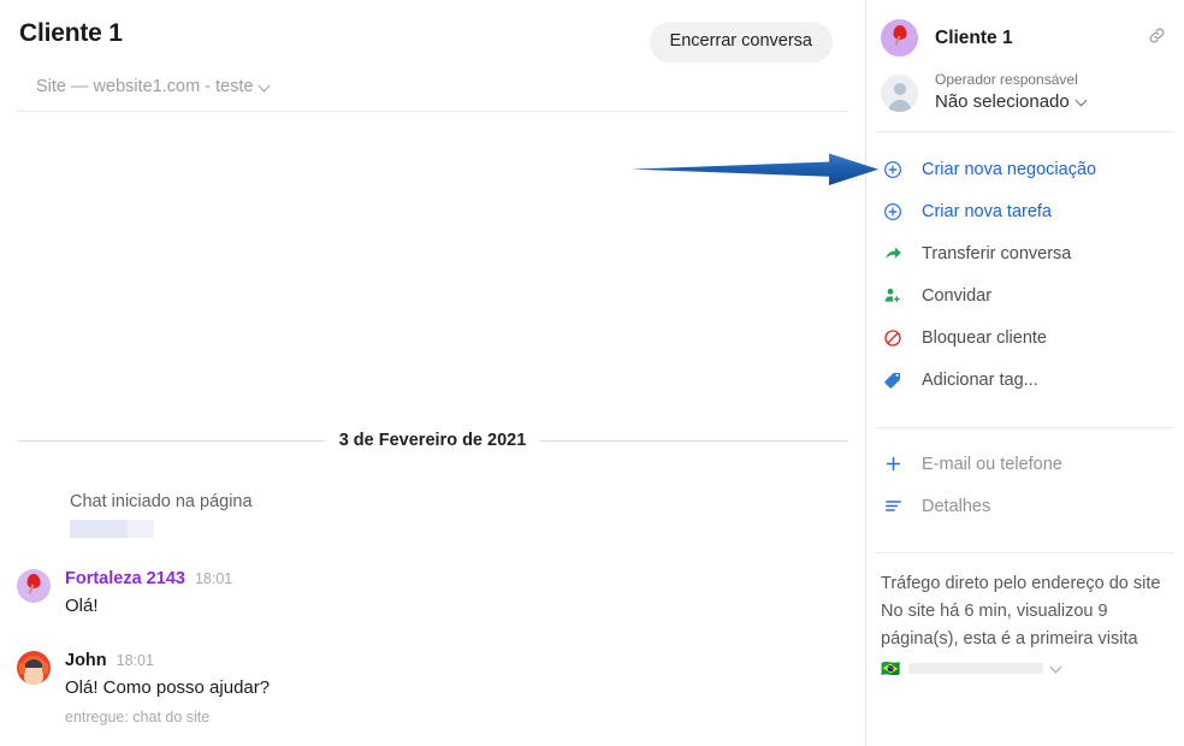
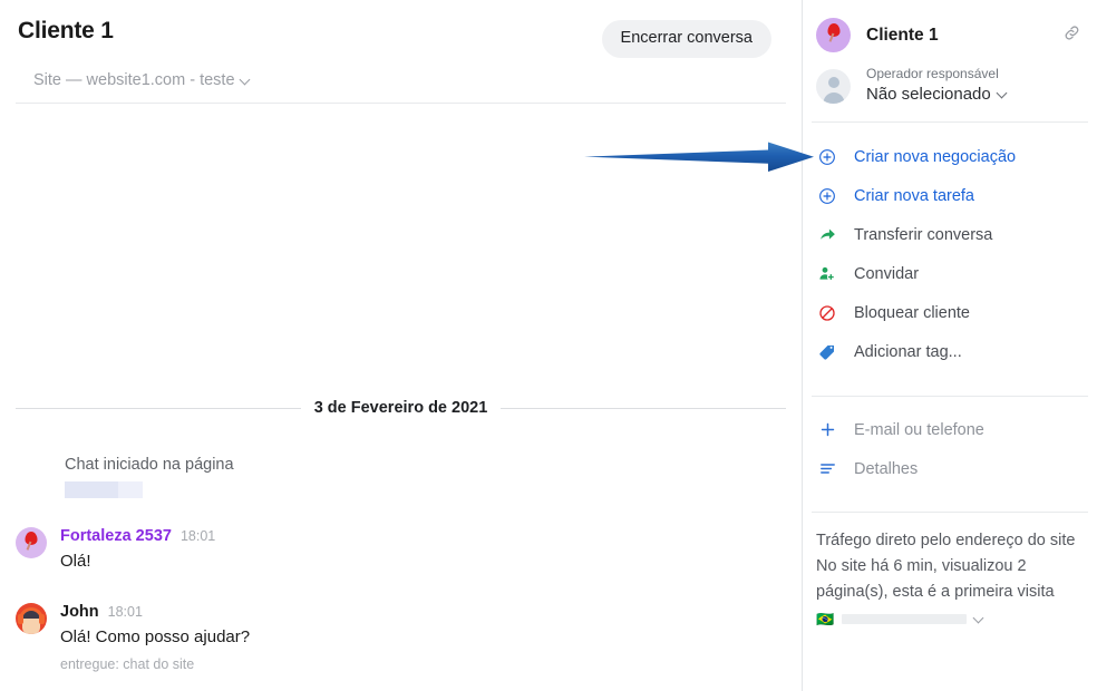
  Cliente 1
  Encerrar conversa
  Site — website1.com - teste
  3 de Fevereiro de 2021
  Chat iniciado na página
- Fortaleza 2143
+ Fortaleza 2537
  18:01
  Olá!
  John
  18:01
  Olá! Como posso ajudar?
  entregue: chat do site
  Cliente 1
  Operador responsável
  Não selecionado
  Criar nova negociação
  Criar nova tarefa
  Transferir conversa
  Convidar
  Bloquear cliente
  Adicionar tag...
  E-mail ou telefone
  Detalhes
  Tráfego direto pelo endereço do site
- No site há 6 min, visualizou 9
+ No site há 6 min, visualizou 2
  página(s), esta é a primeira visita
  🇧🇷
